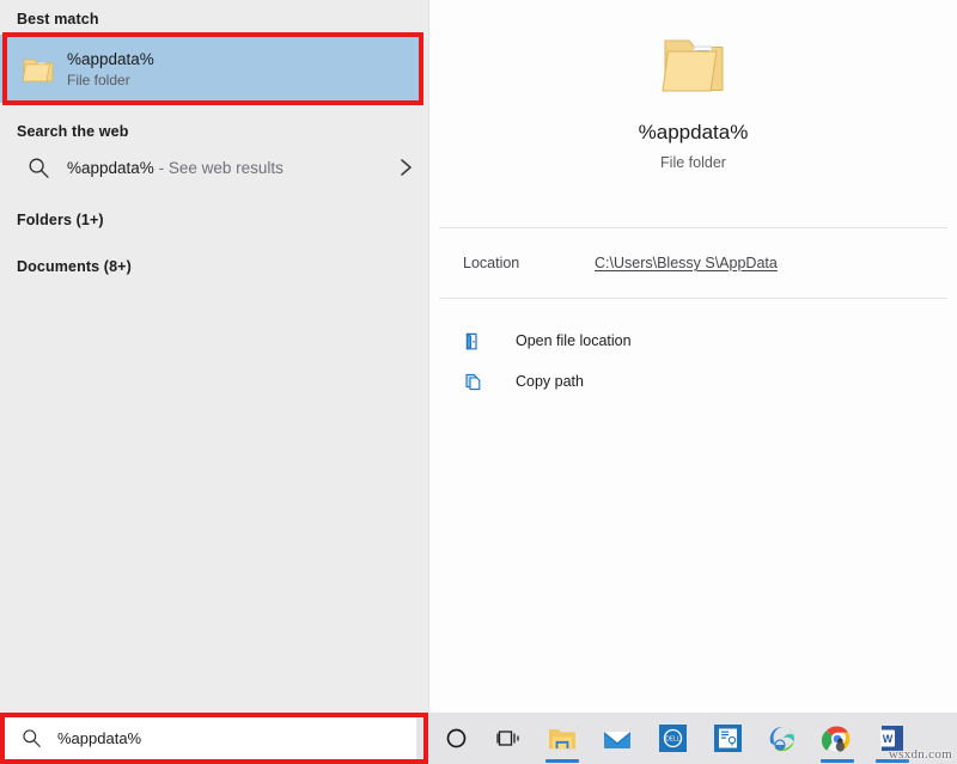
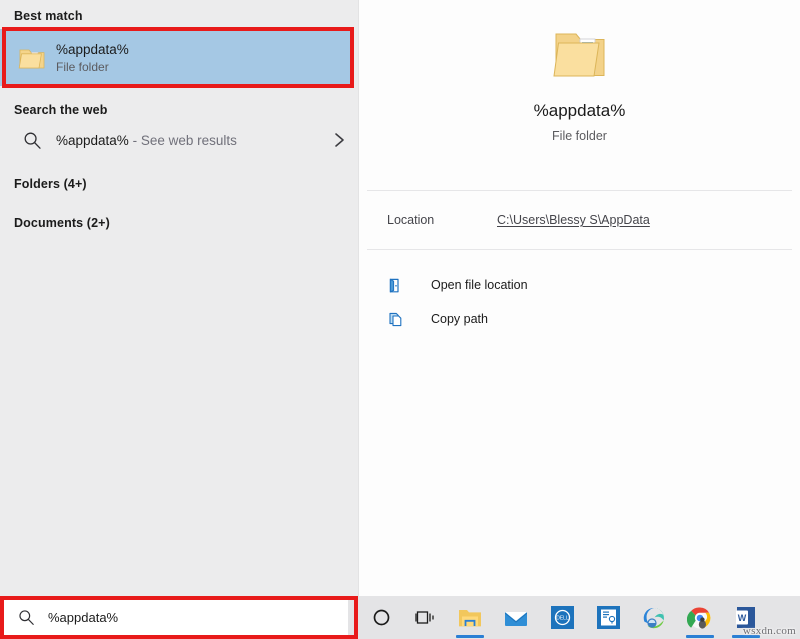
  Best match
  %appdata%
  File folder
  Search the web
  %appdata% - See web results
- Folders (1+)
+ Folders (4+)
- Documents (8+)
+ Documents (2+)
  %appdata%
  File folder
  Location
  C:\Users\Blessy S\AppData
  Open file location
  Copy path
  %appdata%
  W
  wsxdn.com
